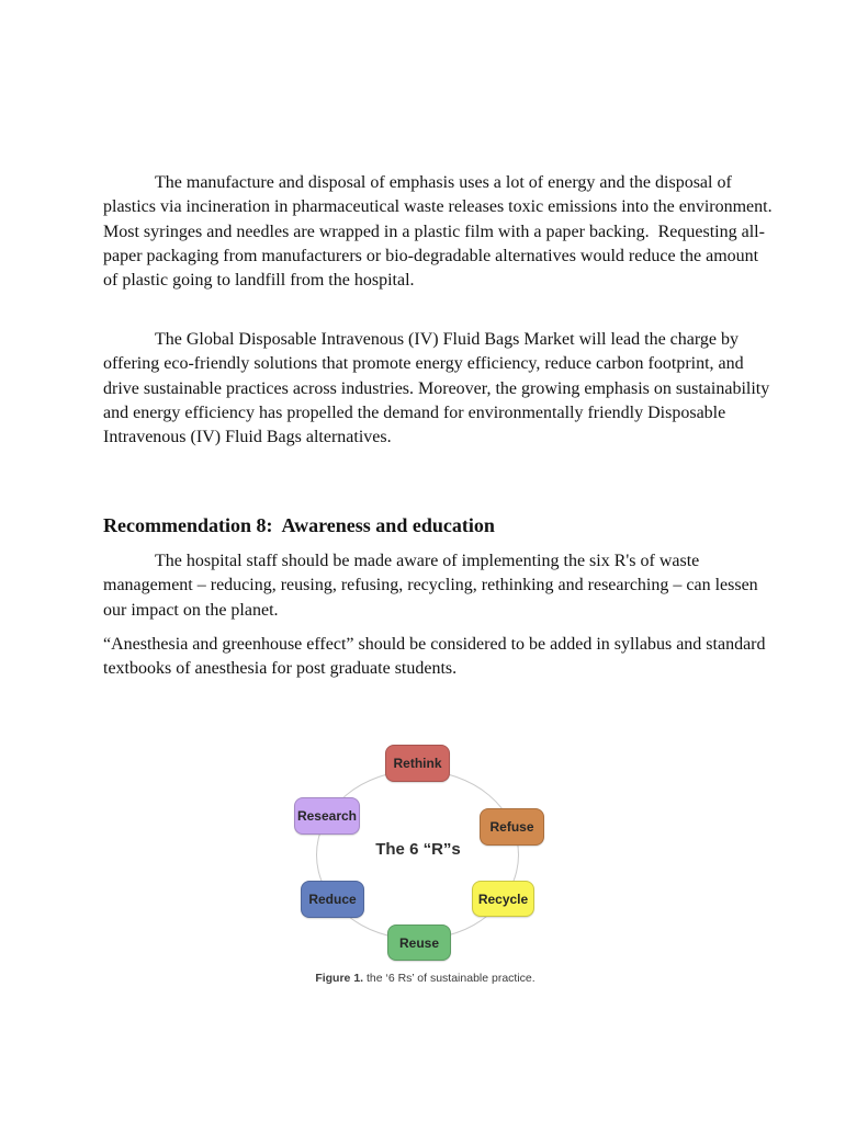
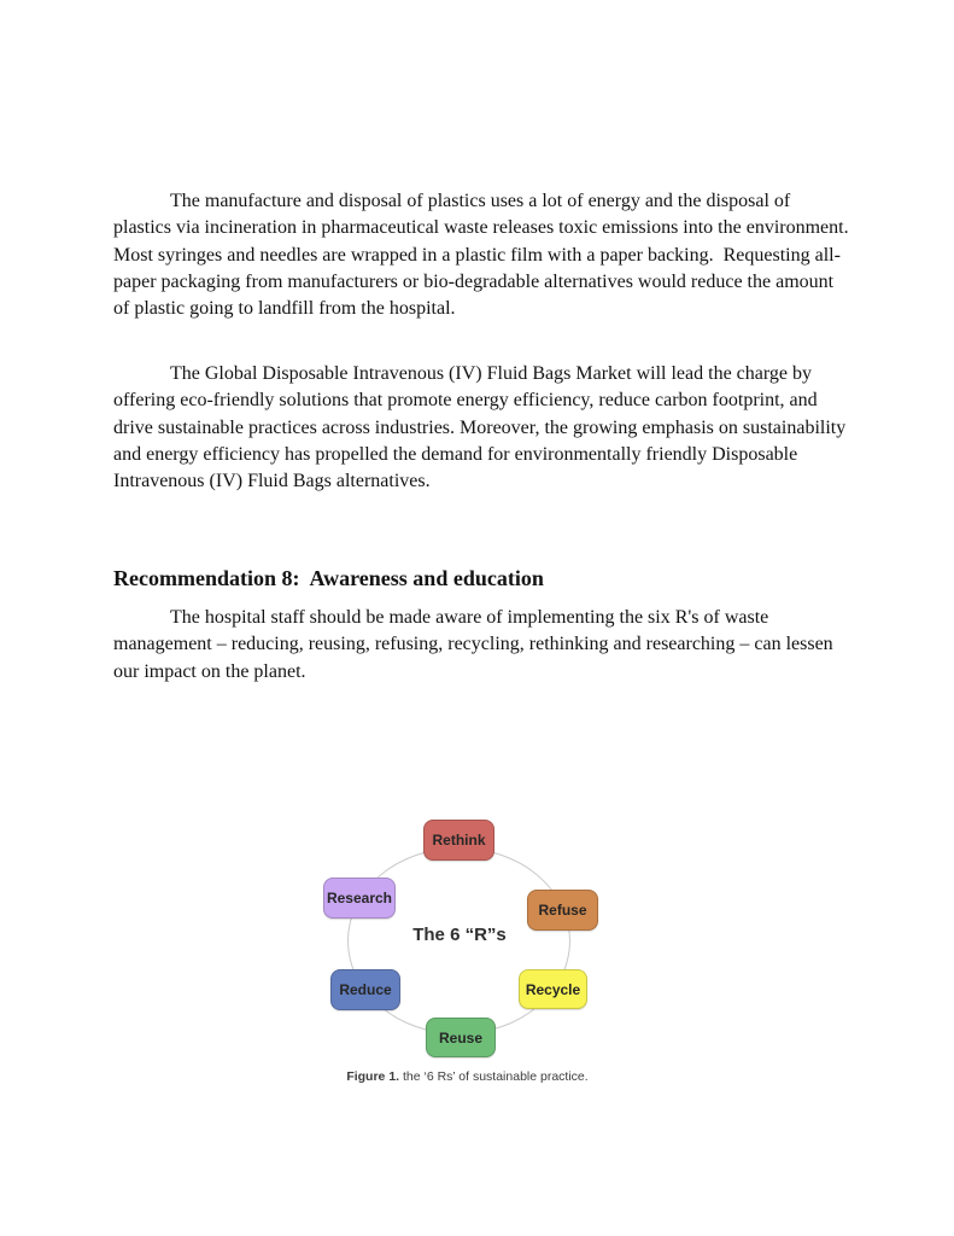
- The manufacture and disposal of emphasis uses a lot of energy and the disposal of plastics via incineration in pharmaceutical waste releases toxic emissions into the environment. Most syringes and needles are wrapped in a plastic film with a paper backing. Requesting all-paper packaging from manufacturers or bio-degradable alternatives would reduce the amount of plastic going to landfill from the hospital.
+ The manufacture and disposal of plastics uses a lot of energy and the disposal of plastics via incineration in pharmaceutical waste releases toxic emissions into the environment. Most syringes and needles are wrapped in a plastic film with a paper backing. Requesting all-paper packaging from manufacturers or bio-degradable alternatives would reduce the amount of plastic going to landfill from the hospital.
  The Global Disposable Intravenous (IV) Fluid Bags Market will lead the charge by offering eco-friendly solutions that promote energy efficiency, reduce carbon footprint, and drive sustainable practices across industries. Moreover, the growing emphasis on sustainability and energy efficiency has propelled the demand for environmentally friendly Disposable Intravenous (IV) Fluid Bags alternatives.
  Recommendation 8: Awareness and education
  The hospital staff should be made aware of implementing the six R's of waste management – reducing, reusing, refusing, recycling, rethinking and researching – can lessen our impact on the planet.
- “Anesthesia and greenhouse effect” should be considered to be added in syllabus and standard textbooks of anesthesia for post graduate students.
  Rethink
  Refuse
  Recycle
  Reuse
  Reduce
  Research
  The 6 “R”s
  Figure 1. the ‘6 Rs’ of sustainable practice.
